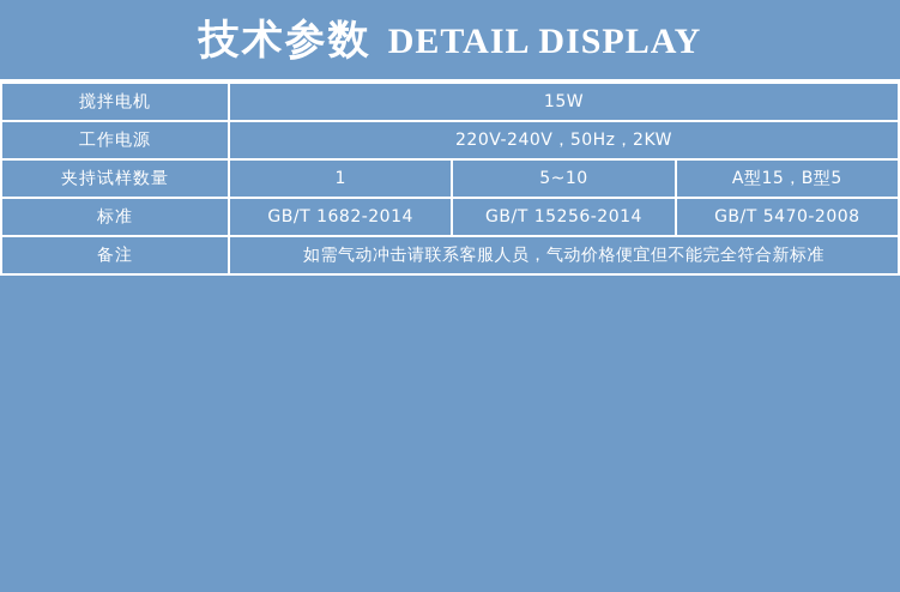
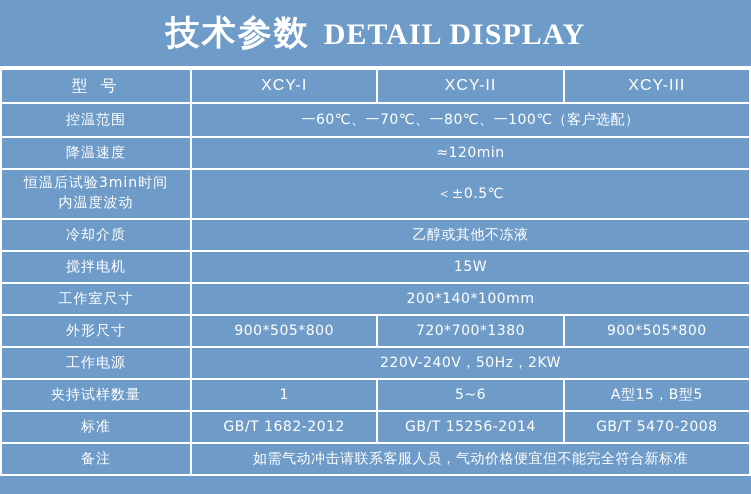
  技术参数
  DETAIL DISPLAY
+ 型 号	XCY-I	XCY-II	XCY-III
+ 控温范围	一60℃、一70℃、一80℃、一100℃（客户选配）
+ 降温速度	≈120min
+ 恒温后试验3min时间 内温度波动	＜±0.5℃
+ 冷却介质	乙醇或其他不冻液
  搅拌电机	15W
+ 工作室尺寸	200*140*100mm
+ 外形尺寸	900*505*800	720*700*1380	900*505*800
  工作电源	220V-240V，50Hz，2KW
- 夹持试样数量	1	5~10	A型15，B型5
+ 夹持试样数量	1	5~6	A型15，B型5
- 标准	GB/T 1682-2014	GB/T 15256-2014	GB/T 5470-2008
+ 标准	GB/T 1682-2012	GB/T 15256-2014	GB/T 5470-2008
  备注	如需气动冲击请联系客服人员，气动价格便宜但不能完全符合新标准
